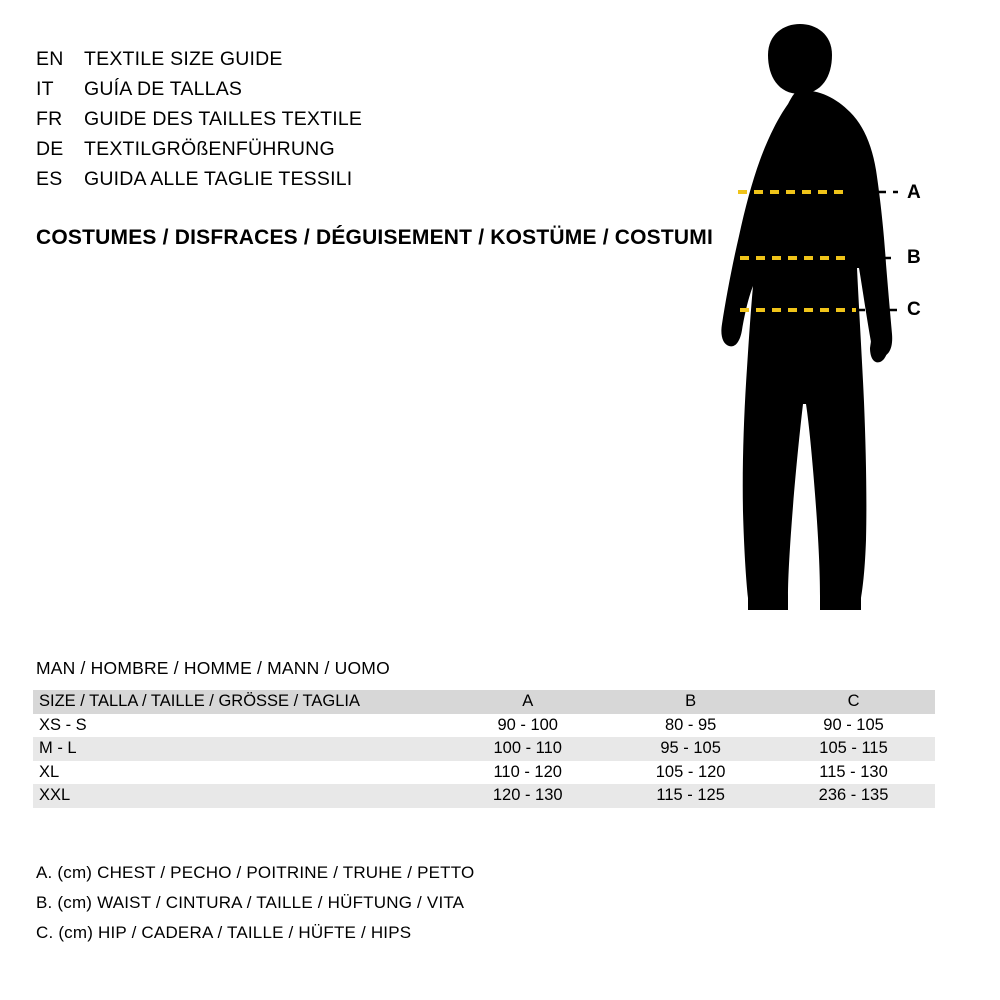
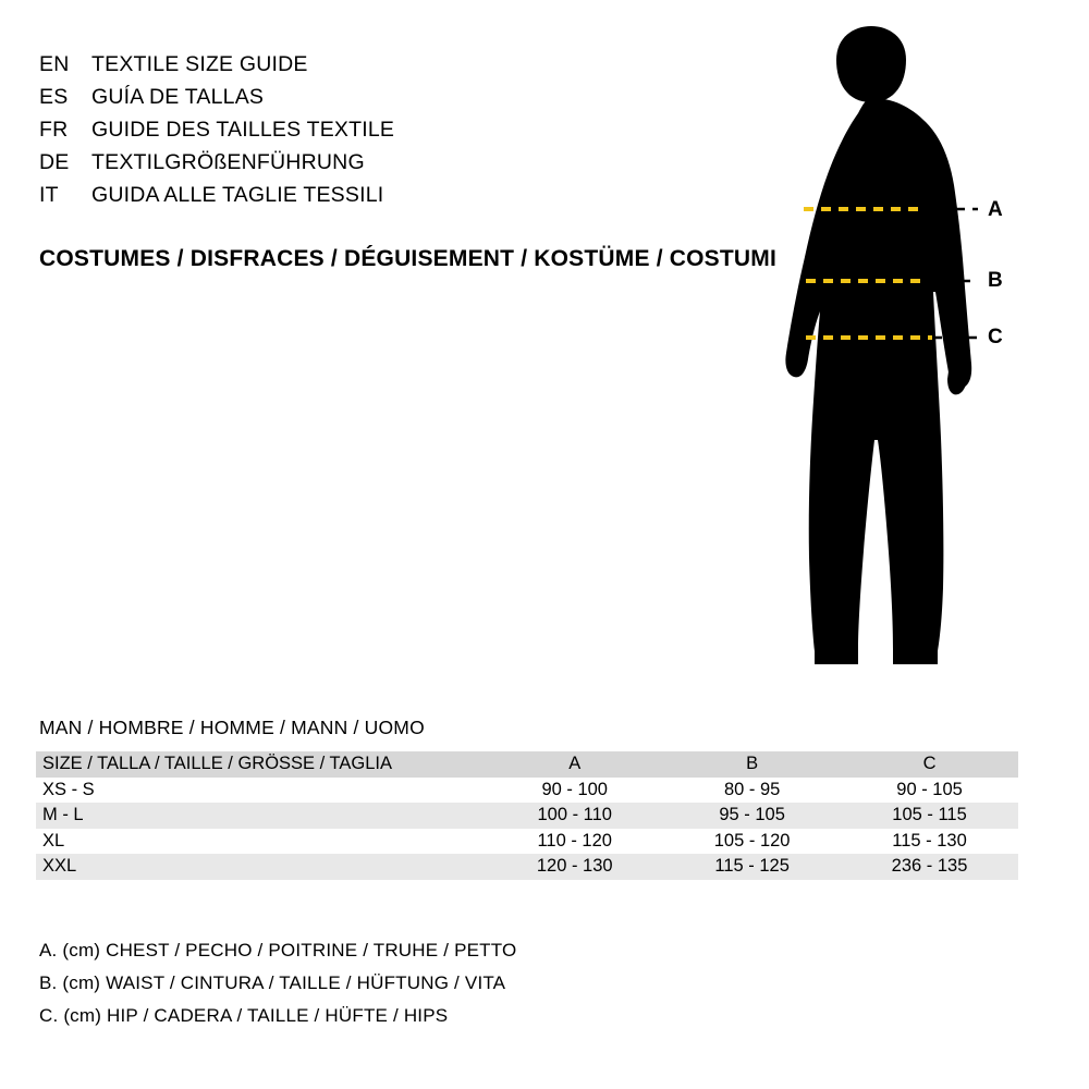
  EN
  TEXTILE SIZE GUIDE
- IT
+ ES
  GUÍA DE TALLAS
  FR
  GUIDE DES TAILLES TEXTILE
  DE
  TEXTILGRÖßENFÜHRUNG
- ES
+ IT
  GUIDA ALLE TAGLIE TESSILI
  COSTUMES / DISFRACES / DÉGUISEMENT / KOSTÜME / COSTUMI
  A
  B
  C
  MAN / HOMBRE / HOMME / MANN / UOMO
  SIZE / TALLA / TAILLE / GRÖSSE / TAGLIA	A	B	C
  XS - S	90 - 100	80 - 95	90 - 105
  M - L	100 - 110	95 - 105	105 - 115
  XL	110 - 120	105 - 120	115 - 130
  XXL	120 - 130	115 - 125	236 - 135
  A. (cm) CHEST / PECHO / POITRINE / TRUHE / PETTO
  B. (cm) WAIST / CINTURA / TAILLE / HÜFTUNG / VITA
  C. (cm) HIP / CADERA / TAILLE / HÜFTE / HIPS
